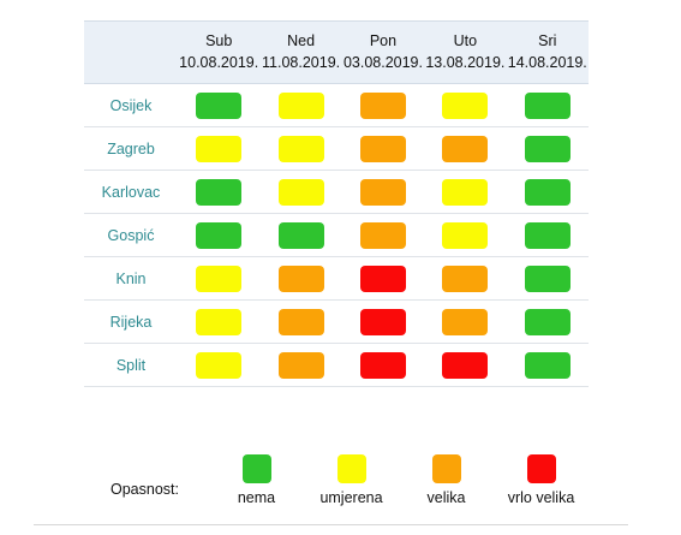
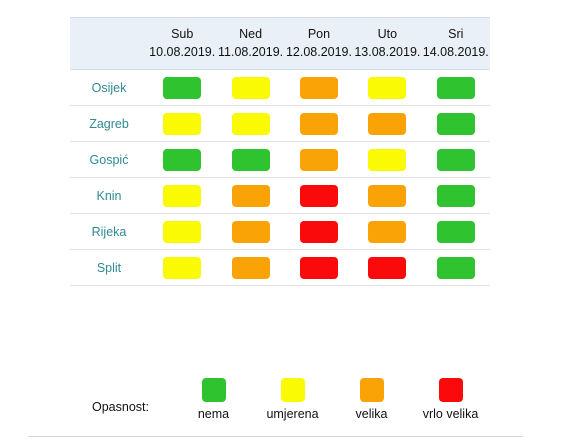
- 	Sub10.08.2019.	Ned11.08.2019.	Pon03.08.2019.	Uto13.08.2019.	Sri14.08.2019.
+ 	Sub10.08.2019.	Ned11.08.2019.	Pon12.08.2019.	Uto13.08.2019.	Sri14.08.2019.
  Osijek
  Zagreb
- Karlovac
  Gospić
  Knin
  Rijeka
  Split
  Opasnost:
  nema
  umjerena
  velika
  vrlo velika
